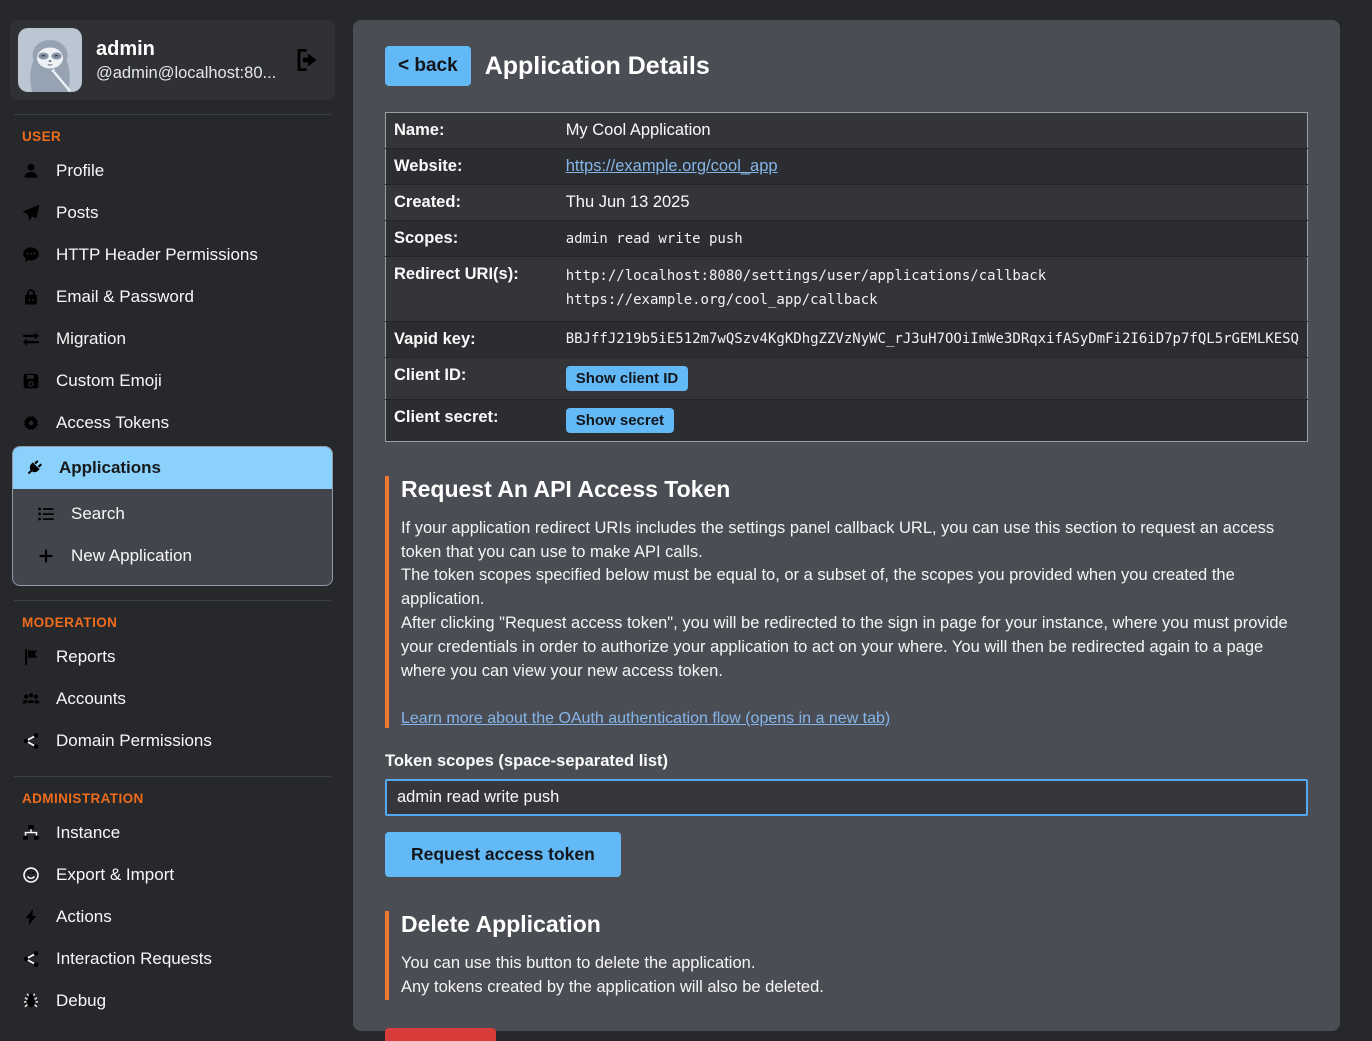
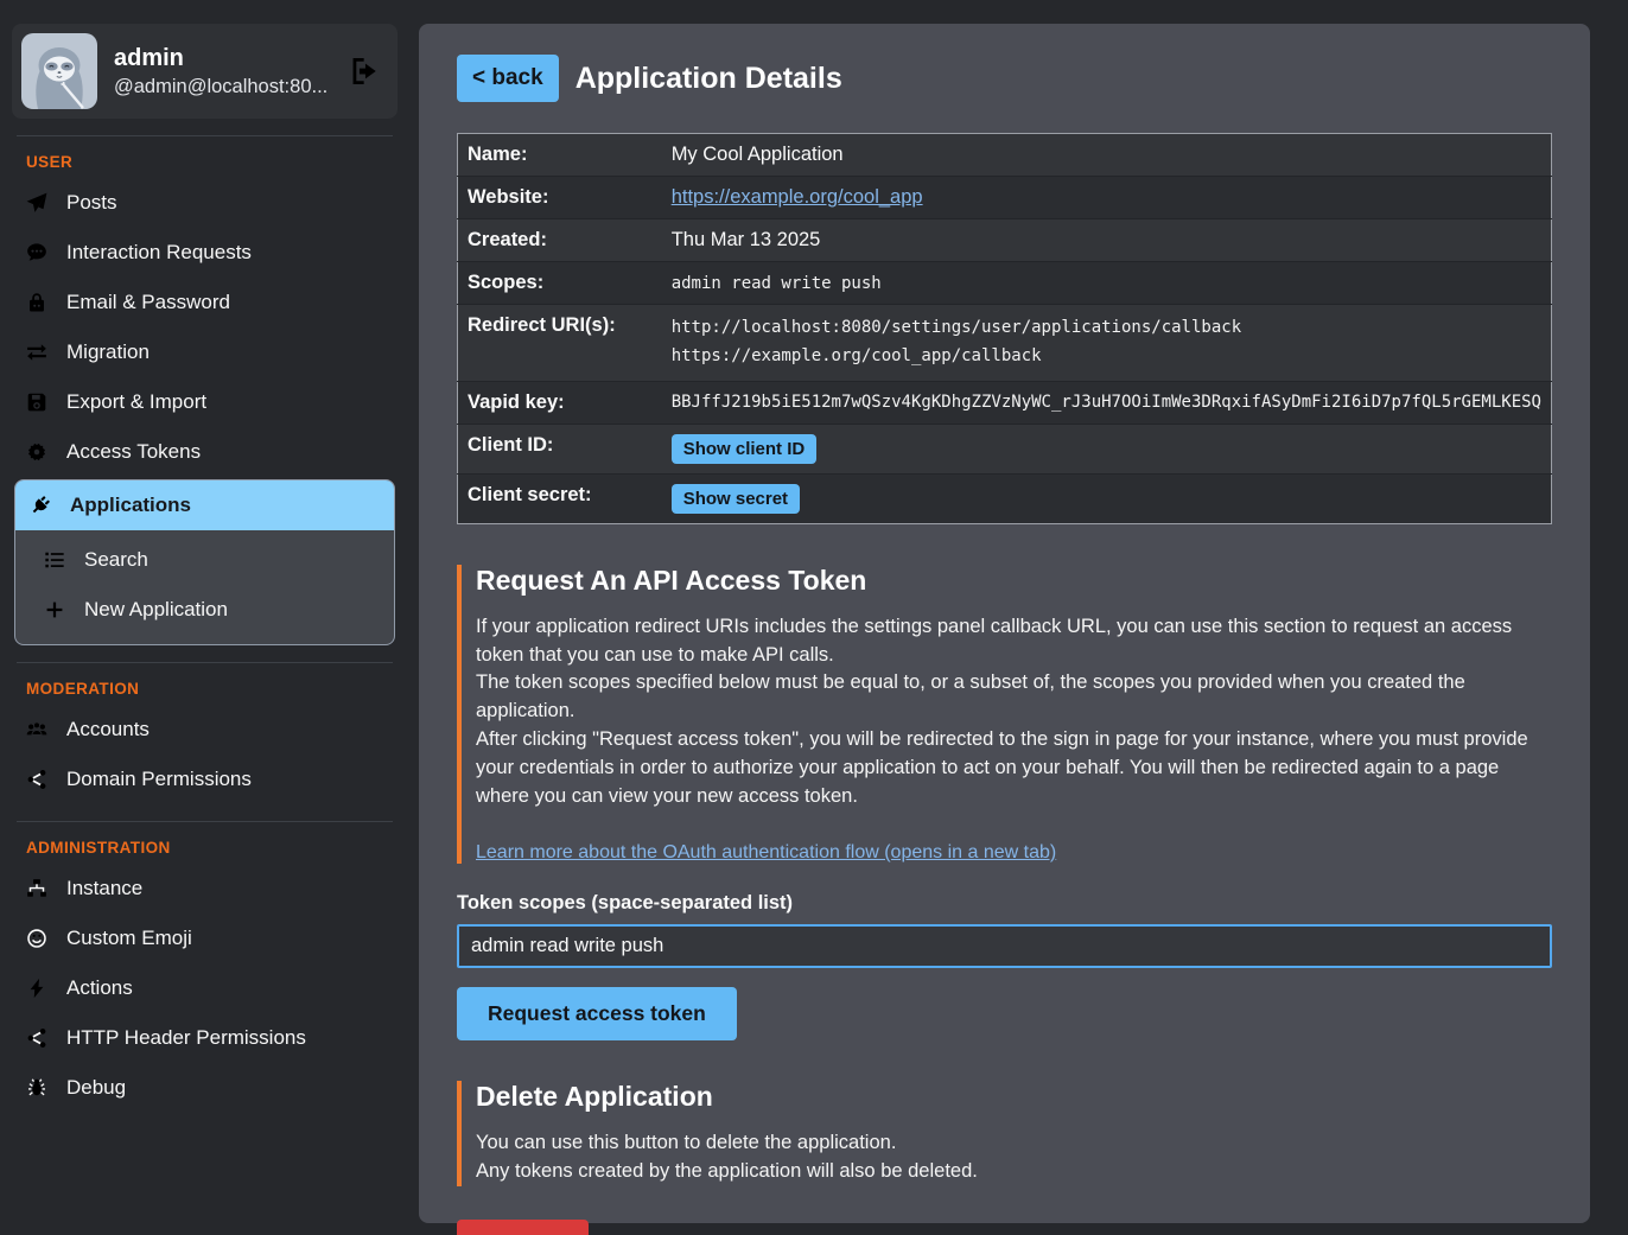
  admin
  @admin@localhost:80...
  USER
- Profile
  Posts
- HTTP Header Permissions
+ Interaction Requests
  Email & Password
  Migration
- Custom Emoji
+ Export & Import
  Access Tokens
  Applications
  Search
  New Application
  MODERATION
- Reports
  Accounts
  Domain Permissions
  ADMINISTRATION
  Instance
- Export & Import
+ Custom Emoji
  Actions
- Interaction Requests
+ HTTP Header Permissions
  Debug
  < back
  Application Details
  Name:	My Cool Application
  Website:	https://example.org/cool_app
- Created:	Thu Jun 13 2025
+ Created:	Thu Mar 13 2025
  Scopes:	admin read write push
  Redirect URI(s):	http://localhost:8080/settings/user/applications/callback https://example.org/cool_app/callback
  Vapid key:	BBJffJ219b5iE512m7wQSzv4KgKDhgZZVzNyWC_rJ3uH7OOiImWe3DRqxifASyDmFi2I6iD7p7fQL5rGEMLKESQ
  Client ID:	Show client ID
  Client secret:	Show secret
  Request An API Access Token
  If your application redirect URIs includes the settings panel callback URL, you can use this section to request an access token that you can use to make API calls.
  The token scopes specified below must be equal to, or a subset of, the scopes you provided when you created the application.
- After clicking "Request access token", you will be redirected to the sign in page for your instance, where you must provide your credentials in order to authorize your application to act on your where. You will then be redirected again to a page where you can view your new access token.
+ After clicking "Request access token", you will be redirected to the sign in page for your instance, where you must provide your credentials in order to authorize your application to act on your behalf. You will then be redirected again to a page where you can view your new access token.
  Learn more about the OAuth authentication flow (opens in a new tab)
  Token scopes (space-separated list)
  admin read write push
  Request access token
  Delete Application
  You can use this button to delete the application.
  Any tokens created by the application will also be deleted.
